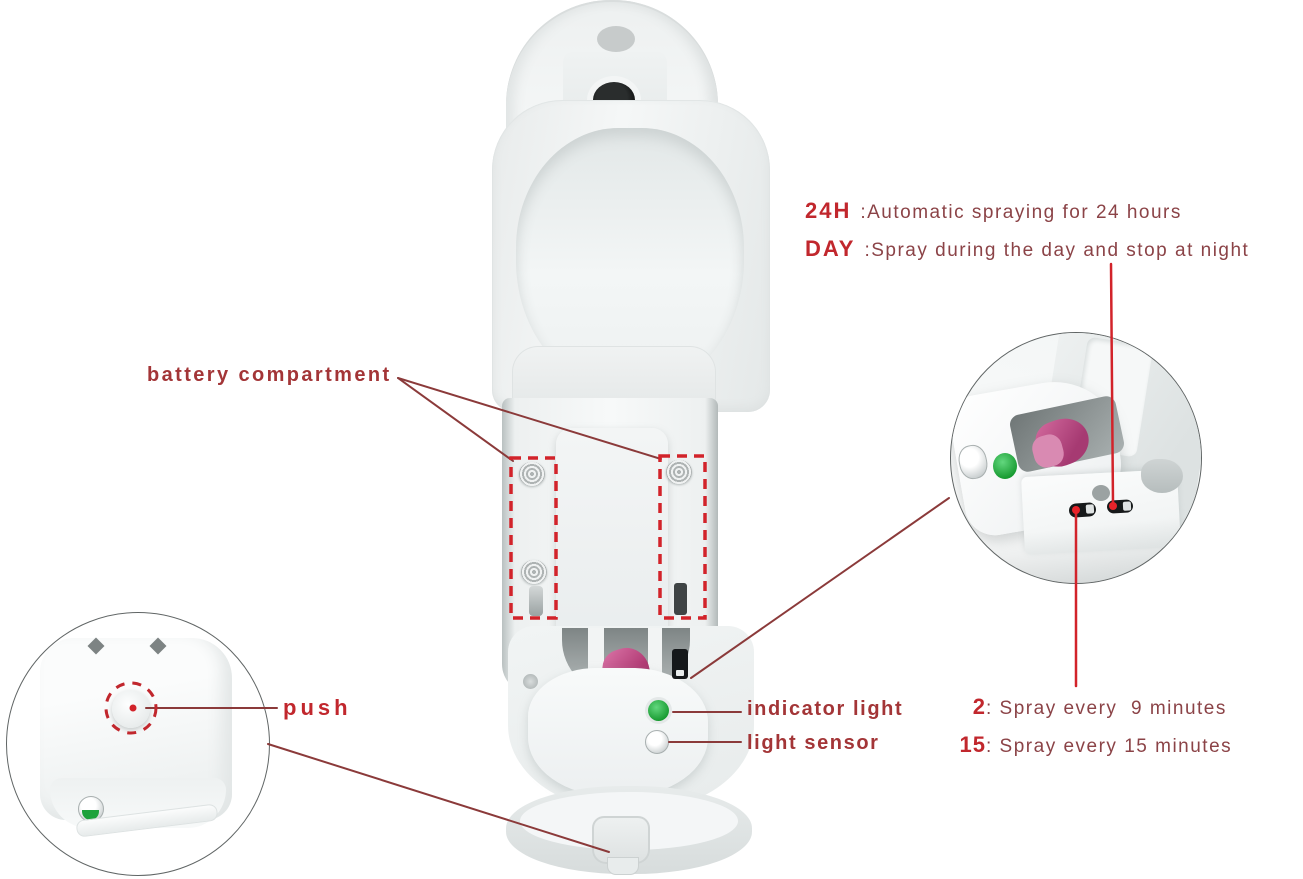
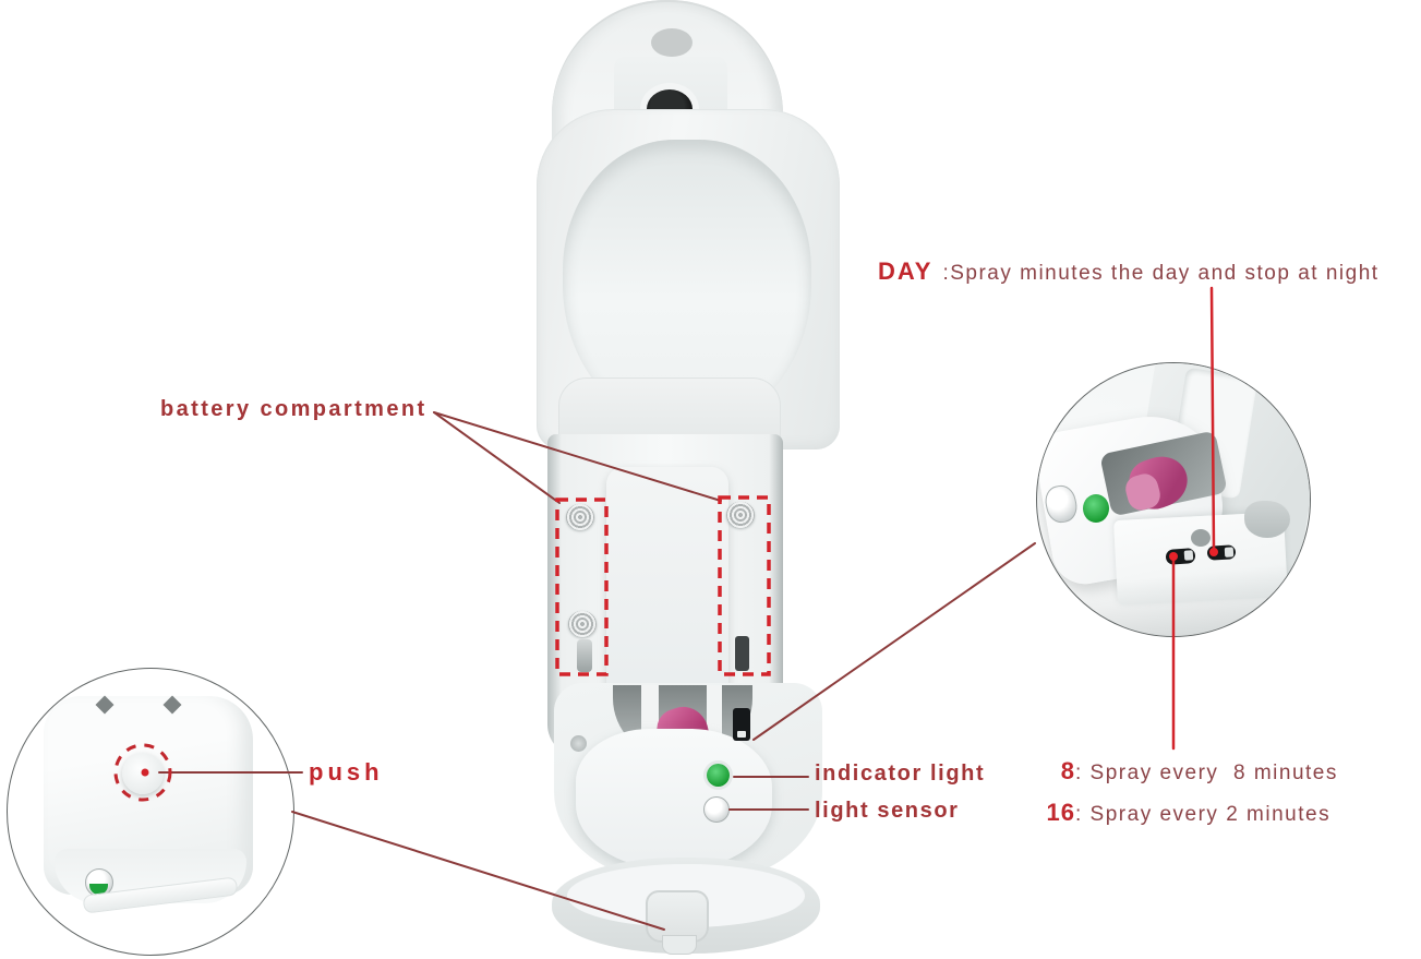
- 24H
- :Automatic spraying for 24 hours
  DAY
- :Spray during the day and stop at night
+ :Spray minutes the day and stop at night
  battery compartment
  push
  indicator light
  light sensor
- 2
+ 8
- : Spray every 9 minutes
+ : Spray every 8 minutes
- 15
+ 16
- : Spray every 15 minutes
+ : Spray every 2 minutes
